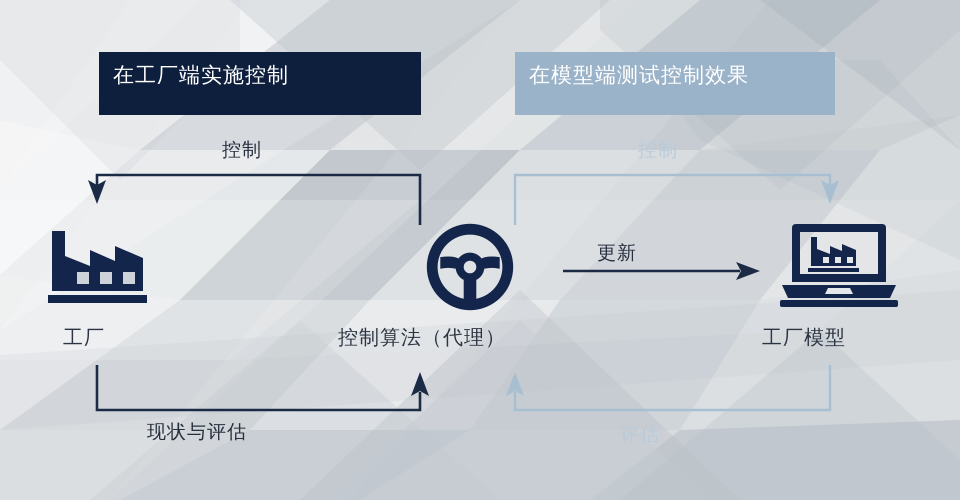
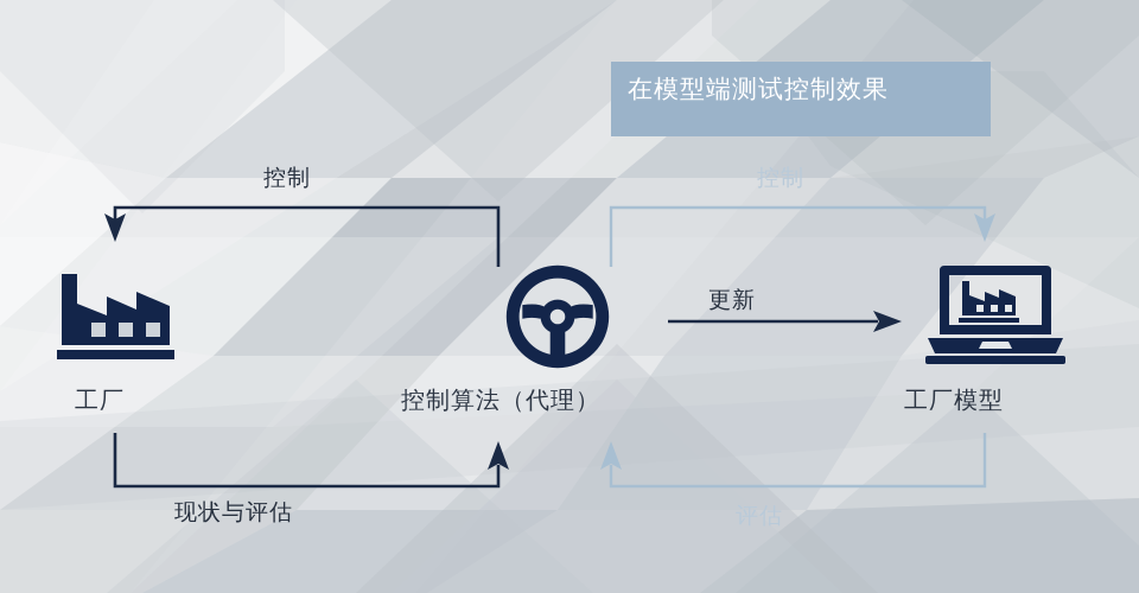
- 在工厂端实施控制
  在模型端测试控制效果
  工厂
  控制算法（代理）
  工厂模型
  控制
  现状与评估
  更新
  控制
